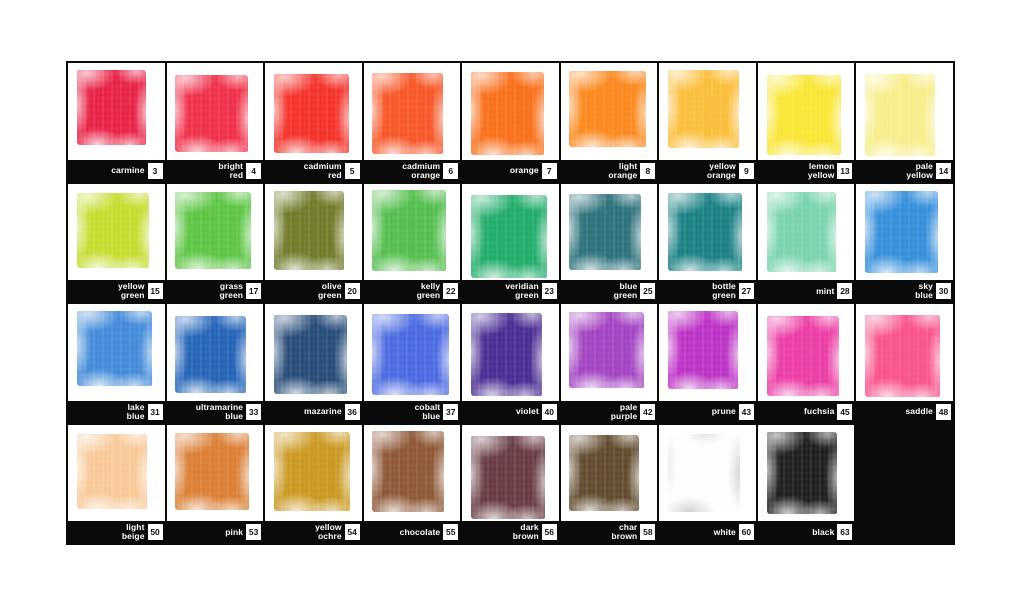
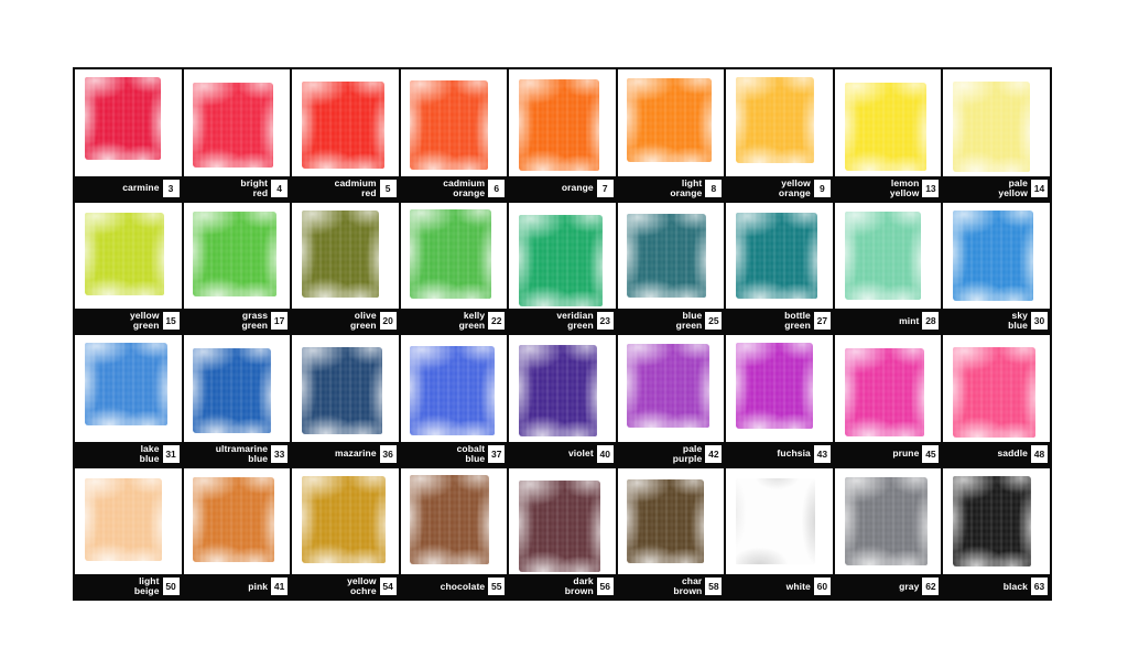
  carmine
  3
  bright
  red
  4
  cadmium
  red
  5
  cadmium
  orange
  6
  orange
  7
  light
  orange
  8
  yellow
  orange
  9
  lemon
  yellow
  13
  pale
  yellow
  14
  yellow
  green
  15
  grass
  green
  17
  olive
  green
  20
  kelly
  green
  22
  veridian
  green
  23
  blue
  green
  25
  bottle
  green
  27
  mint
  28
  sky
  blue
  30
  lake
  blue
  31
  ultramarine
  blue
  33
  mazarine
  36
  cobalt
  blue
  37
  violet
  40
  pale
  purple
  42
- prune
+ fuchsia
  43
- fuchsia
+ prune
  45
  saddle
  48
  light
  beige
  50
  pink
- 53
+ 41
  yellow
  ochre
  54
  chocolate
  55
  dark
  brown
  56
  char
  brown
  58
  white
  60
+ gray
+ 62
  black
  63
